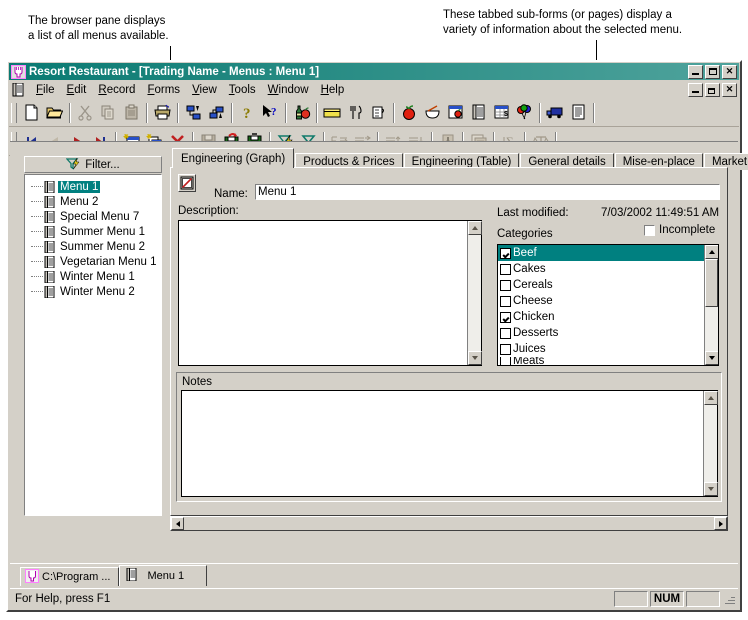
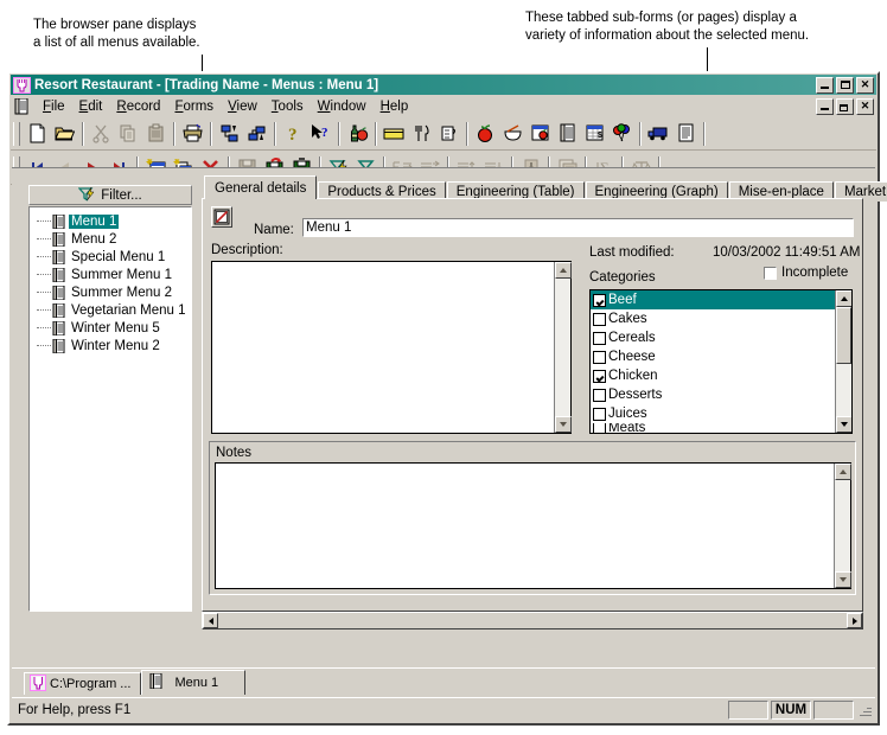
  The browser pane displays
  a list of all menus available.
  These tabbed sub-forms (or pages) display a
  variety of information about the selected menu.
  Resort Restaurant - [Trading Name - Menus : Menu 1]
  ✕
  File
  Edit
  Record
  Forms
  View
  Tools
  Window
  Help
  ✕
  ?
  ?
  Filter...
  Menu 1
  Menu 2
- Special Menu 7
+ Special Menu 1
  Summer Menu 1
  Summer Menu 2
  Vegetarian Menu 1
- Winter Menu 1
+ Winter Menu 5
  Winter Menu 2
- Engineering (Graph)
+ General details
  Products & Prices
  Engineering (Table)
- General details
+ Engineering (Graph)
  Mise-en-place
  Name:
  Menu 1
  Description:
  Last modified:
- 7/03/2002 11:49:51 AM
+ 10/03/2002 11:49:51 AM
  Categories
  Incomplete
  Beef
  Cakes
  Cereals
  Cheese
  Chicken
  Desserts
  Juices
  Meats
  Notes
  C:\Program ...
  Menu 1
  For Help, press F1
  NUM
